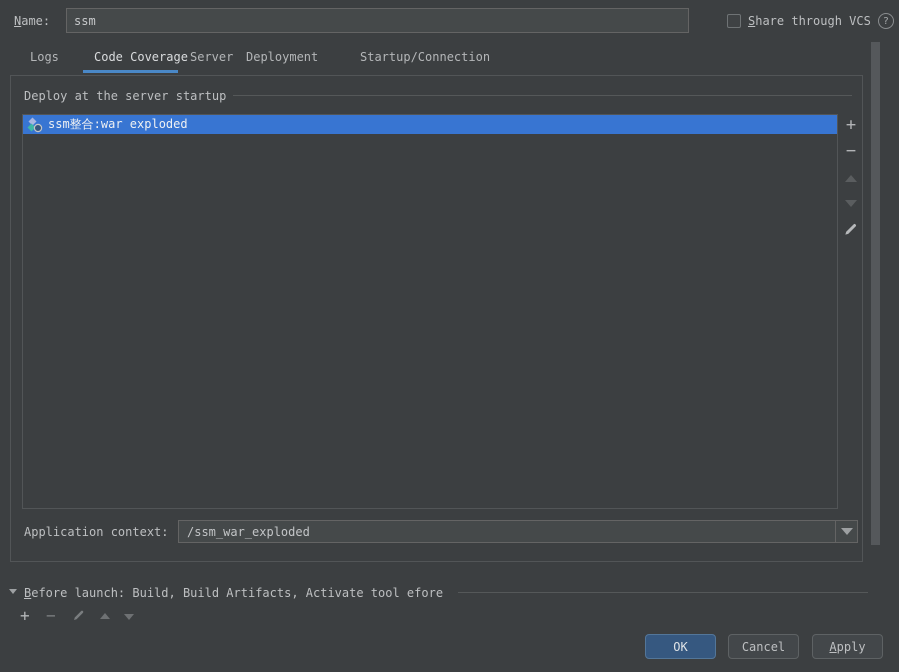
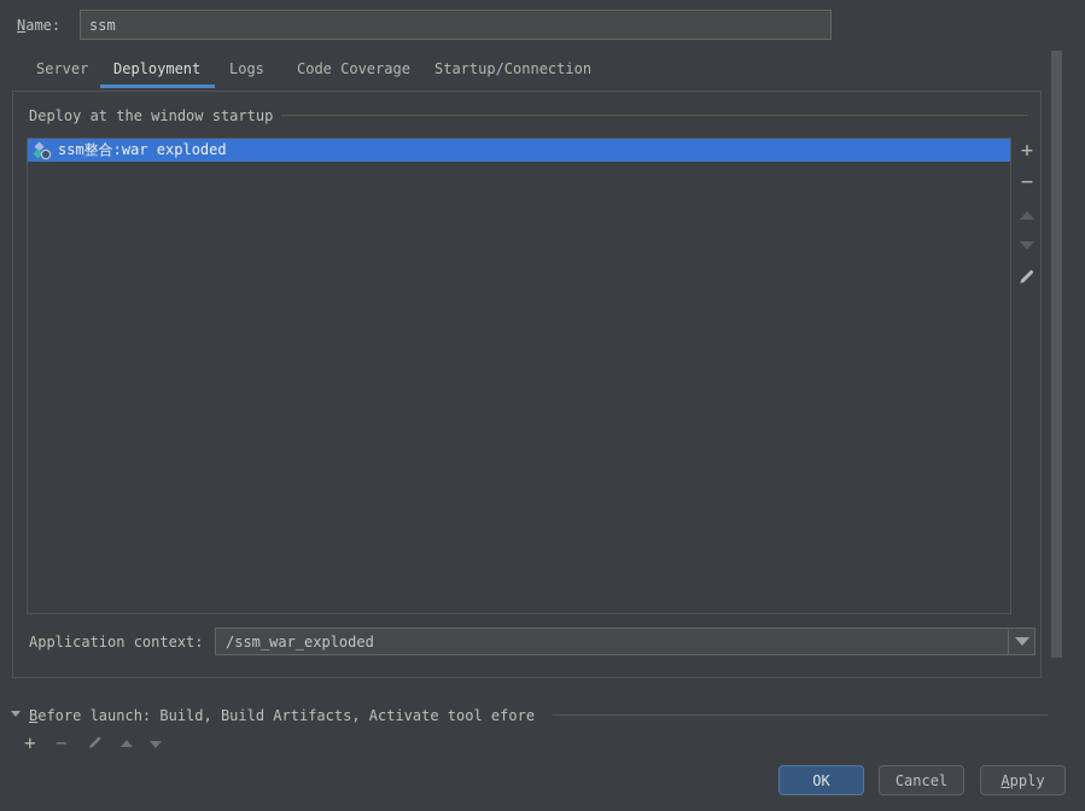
  Name:
  ssm
- Share through VCS
- ?
- Logs
+ Server
- Code Coverage
+ Deployment
- Server
+ Logs
- Deployment
+ Code Coverage
  Startup/Connection
- Deploy at the server startup
+ Deploy at the window startup
  ssm整合:war exploded
  +
  −
  Application context:
  /ssm_war_exploded
  Before launch: Build, Build Artifacts, Activate tool efore
  +
  −
  OK
  Cancel
  Apply
